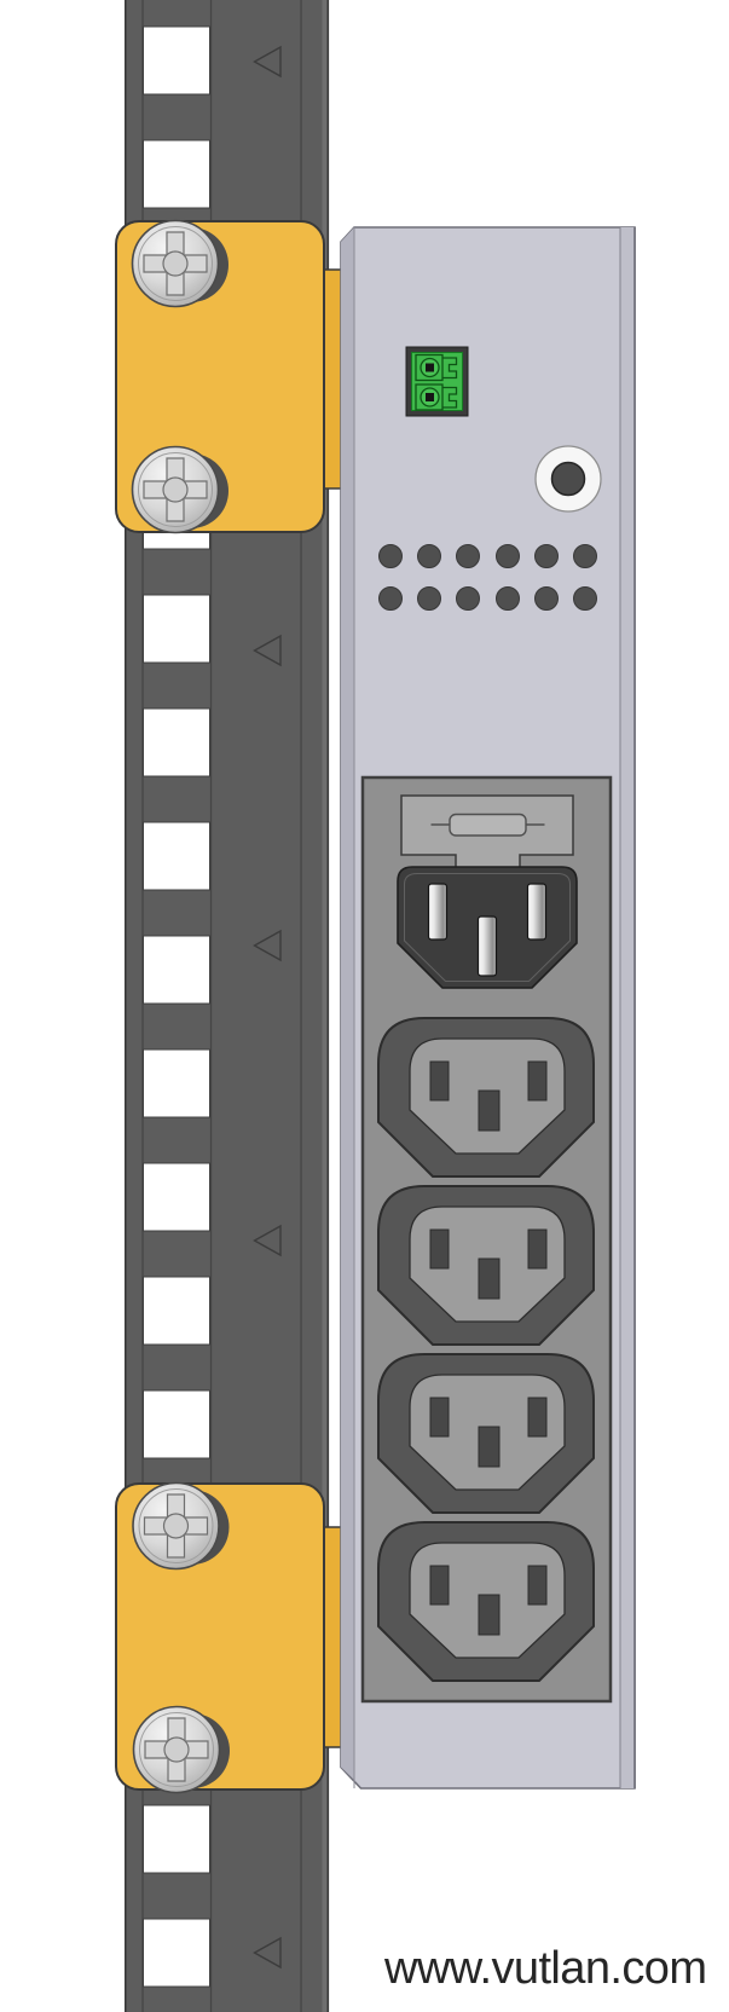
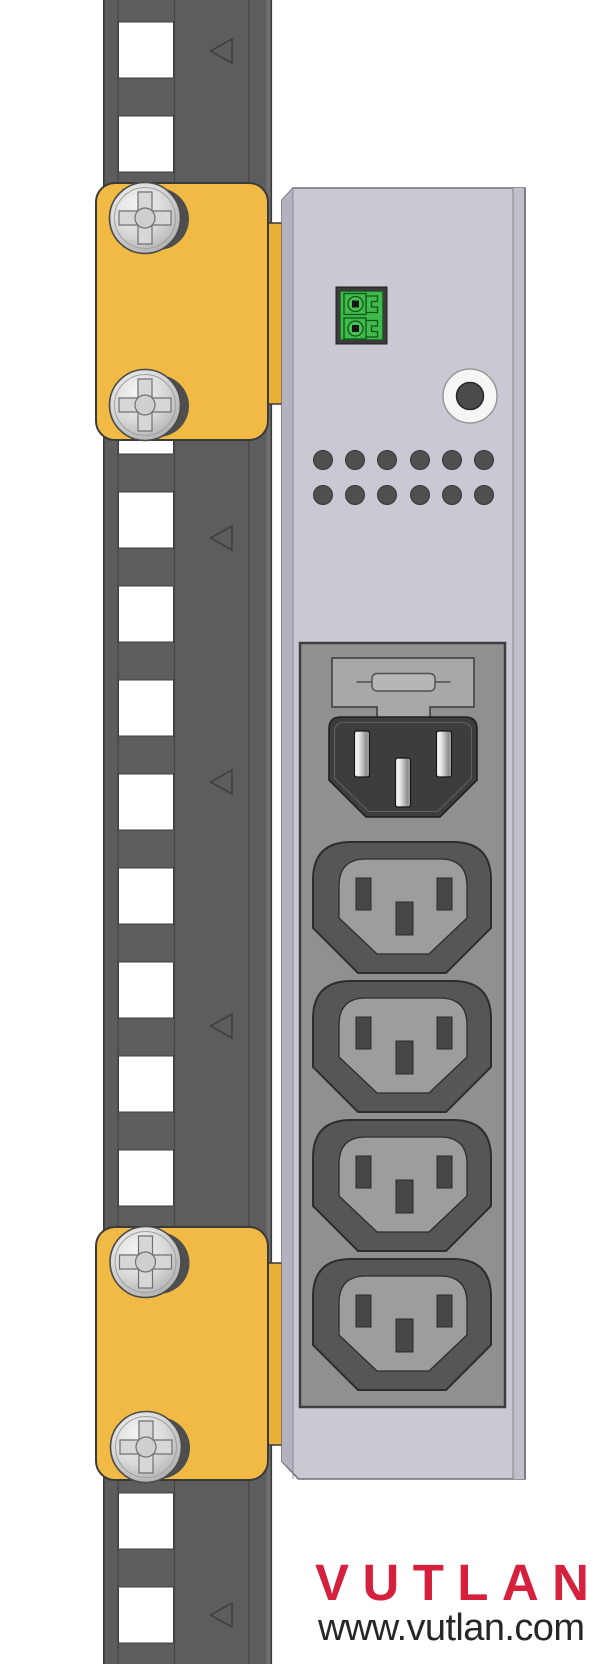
+ VUTLAN
  www.vutlan.com
